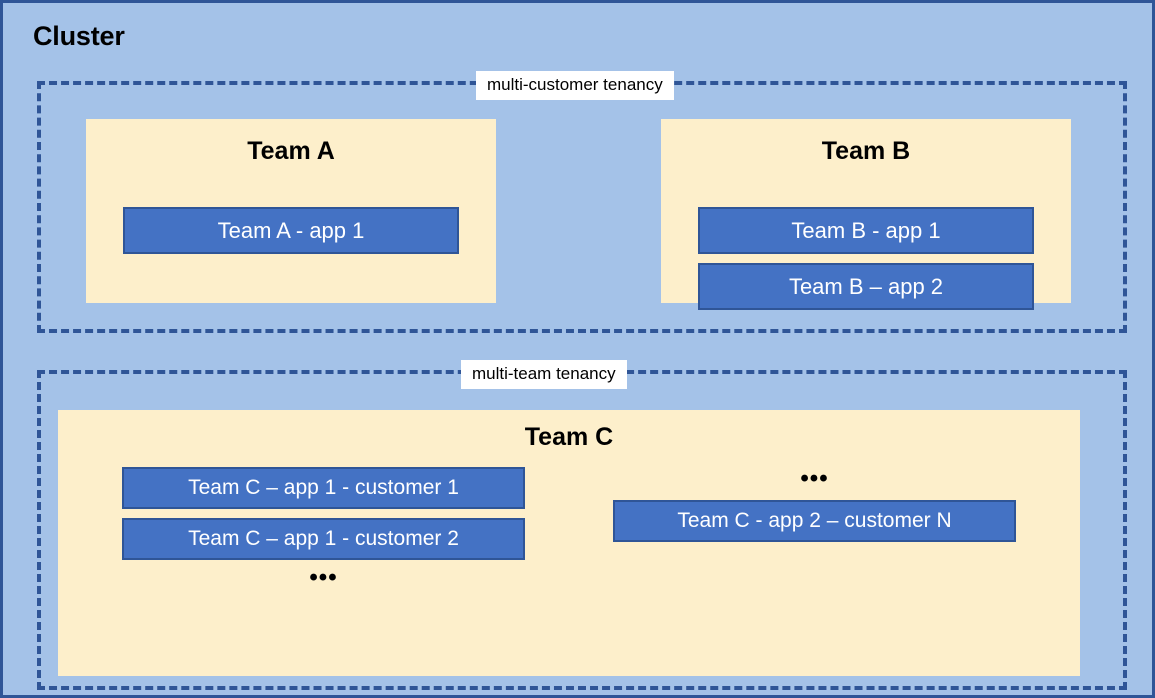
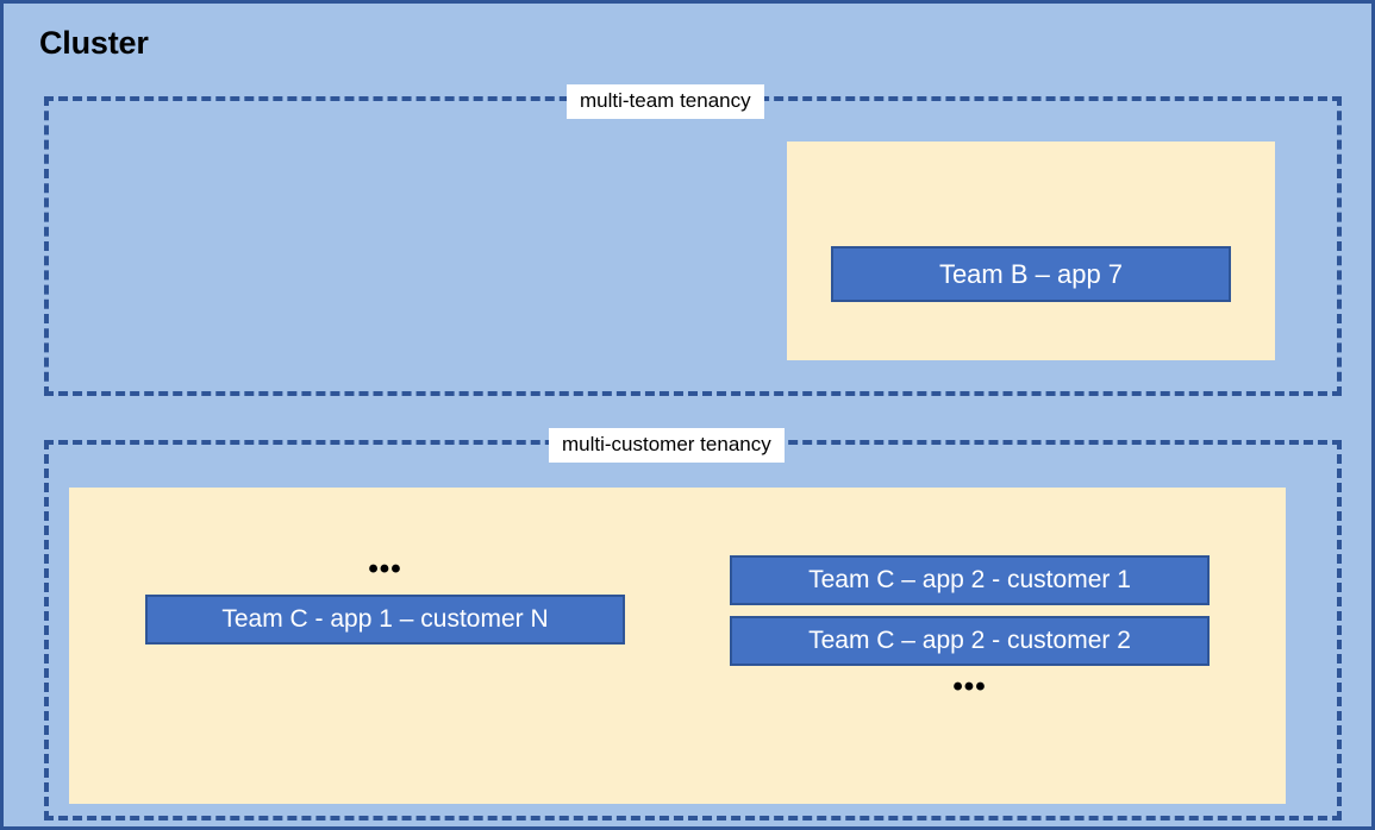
  Cluster
- multi-customer tenancy
+ multi-team tenancy
- Team A
- Team A - app 1
- Team B
- Team B - app 1
- Team B – app 2
+ Team B – app 7
- multi-team tenancy
+ multi-customer tenancy
- Team C
- Team C – app 1 - customer 1
- Team C – app 1 - customer 2
  •••
+ Team C - app 1 – customer N
+ Team C – app 2 - customer 1
+ Team C – app 2 - customer 2
  •••
- Team C - app 2 – customer N
